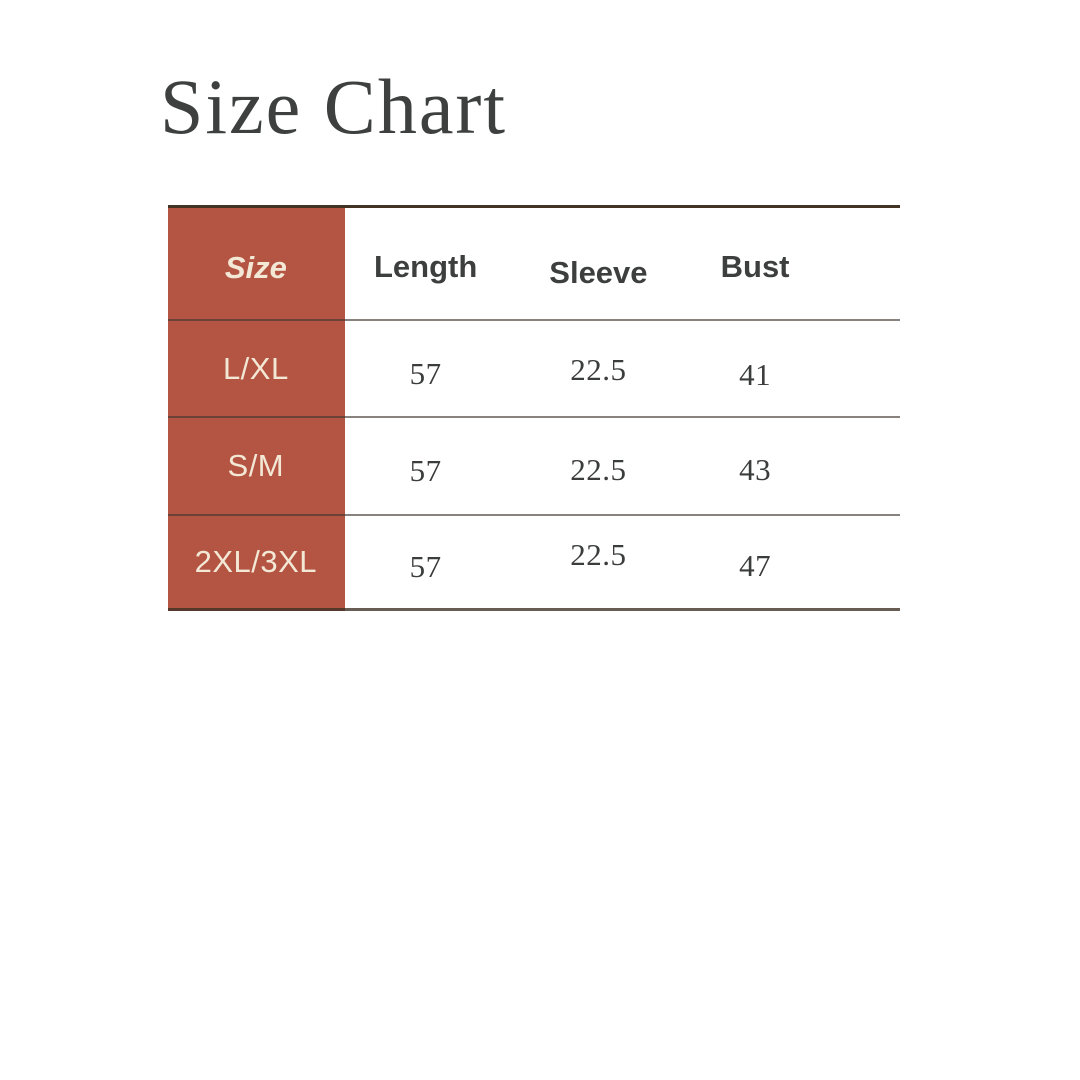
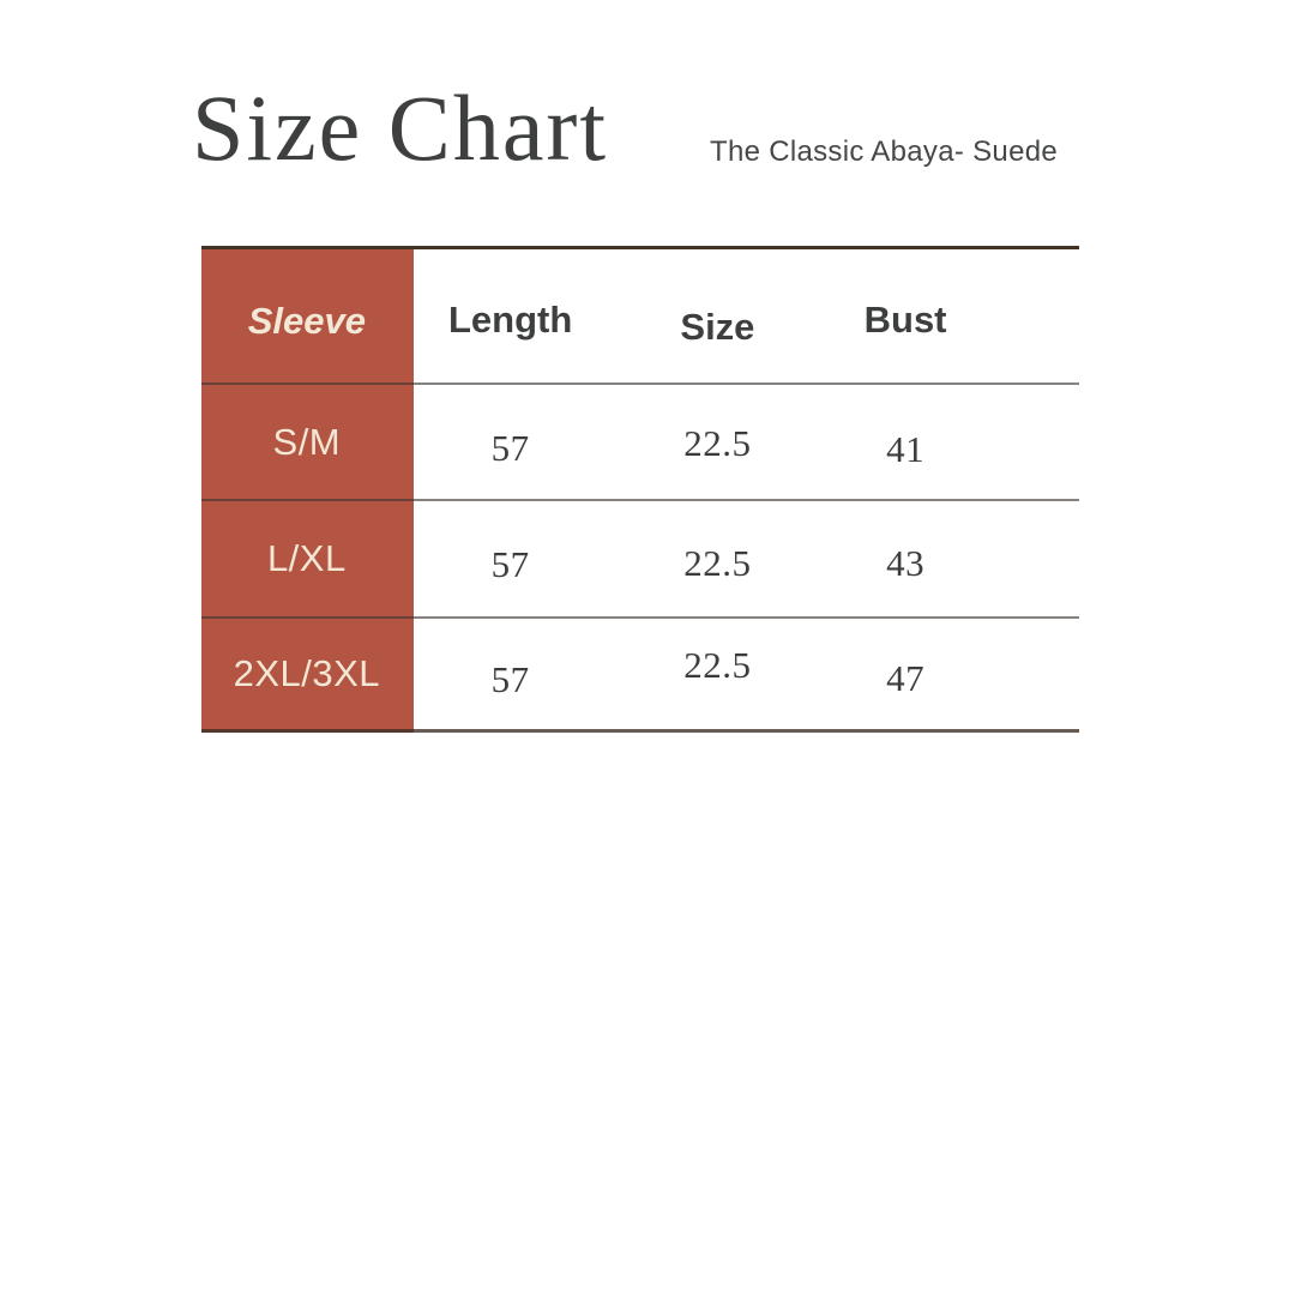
  Size Chart
+ The Classic Abaya- Suede
- Size
+ Sleeve
  Length
- Sleeve
+ Size
  Bust
- L/XL
+ S/M
  57
  22.5
  41
- S/M
+ L/XL
  57
  22.5
  43
  2XL/3XL
  57
  22.5
  47
